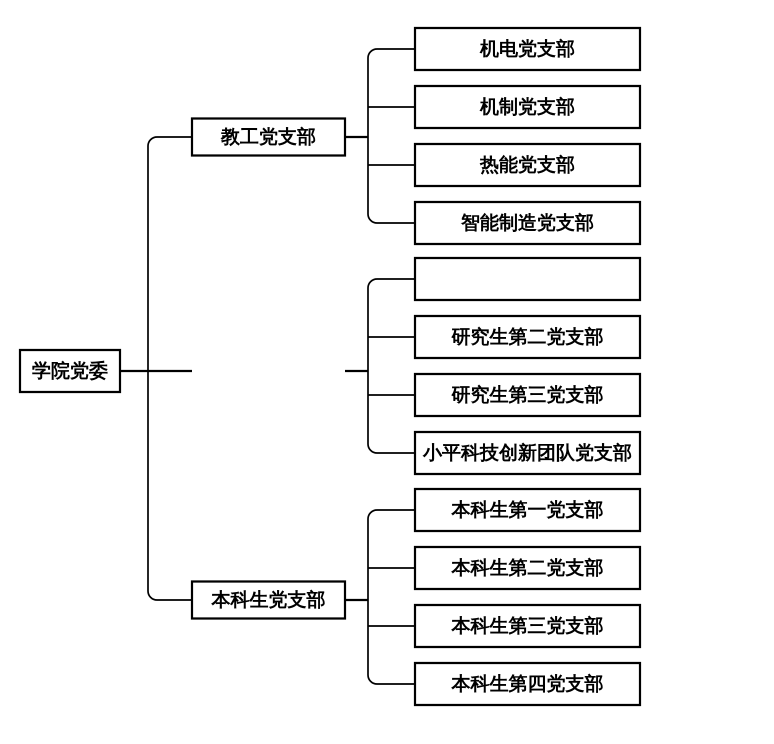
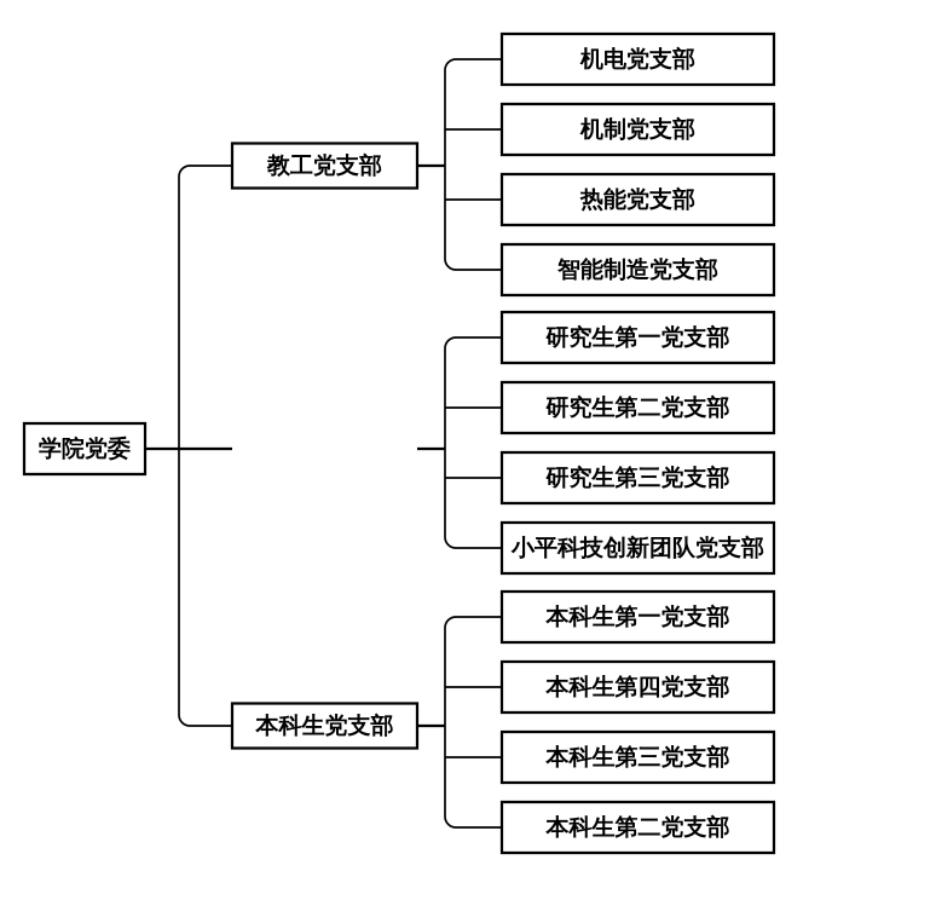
  学院党委
  教工党支部
  机电党支部
  机制党支部
  热能党支部
  智能制造党支部
+ 研究生第一党支部
  研究生第二党支部
  研究生第三党支部
  小平科技创新团队党支部
  本科生党支部
  本科生第一党支部
- 本科生第二党支部
+ 本科生第四党支部
  本科生第三党支部
- 本科生第四党支部
+ 本科生第二党支部
